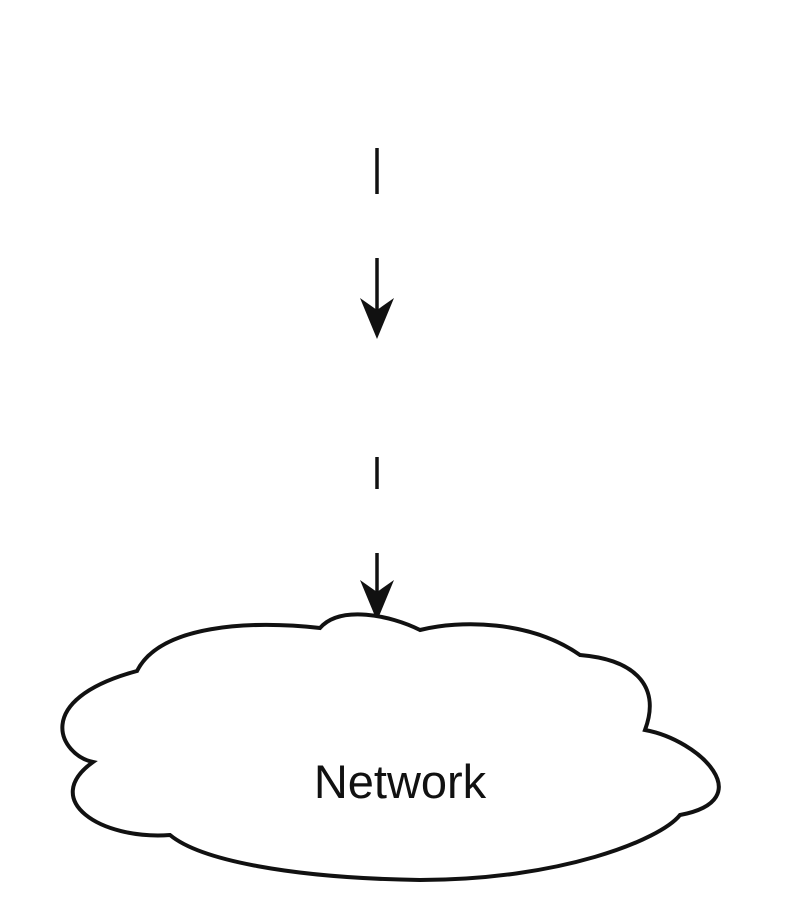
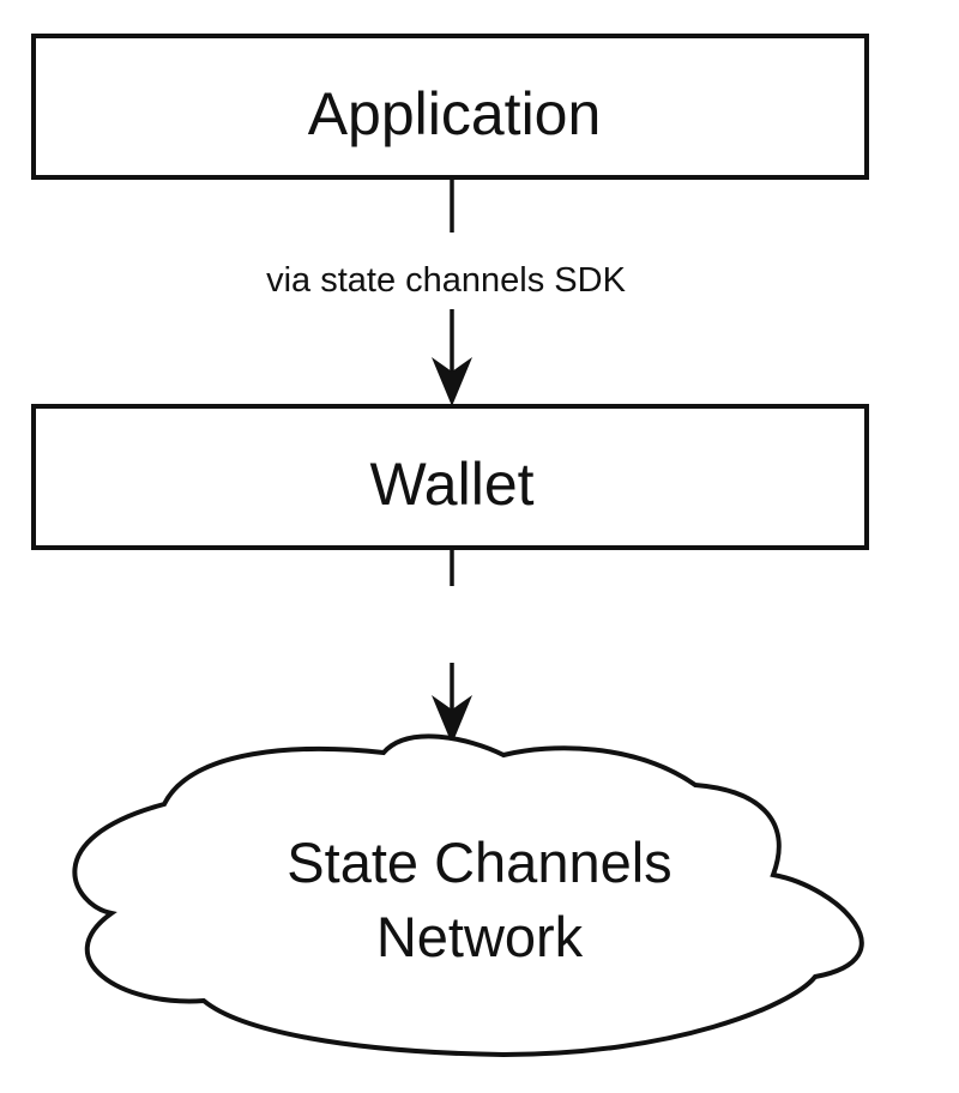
+ Application
+ via state channels SDK
+ Wallet
+ State Channels
  Network
